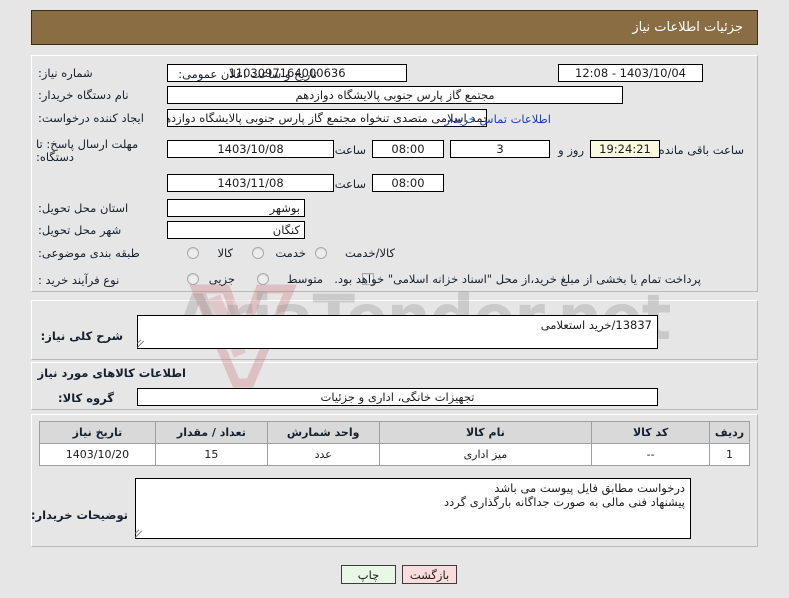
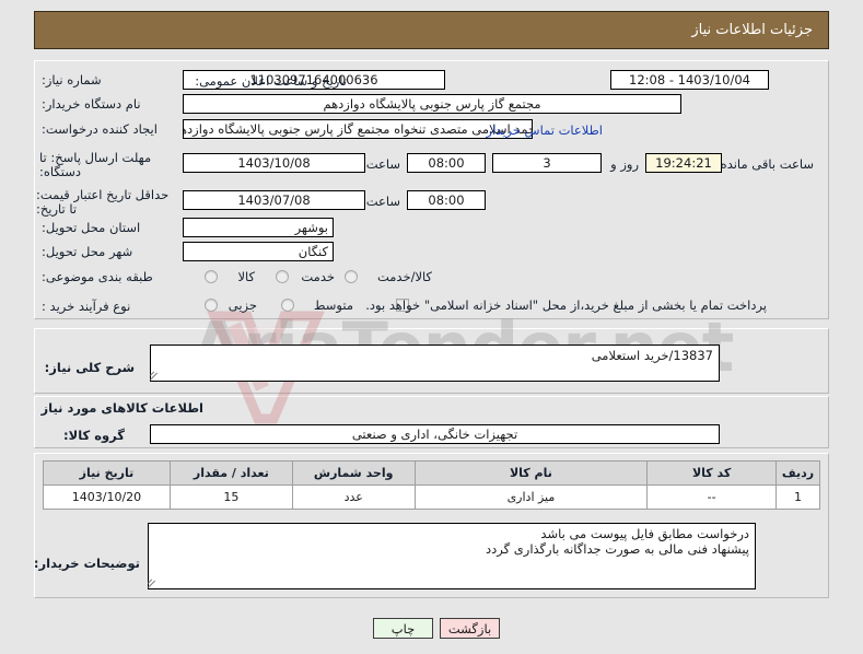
  جزئیات اطلاعات نیاز
  شماره نیاز:
  1103097164000636
  تاریخ و ساعت اعلان عمومی:
  1403/10/04 - 12:08
  نام دستگاه خریدار:
  مجتمع گاز پارس جنوبی پالایشگاه دوازدهم
  ایجاد کننده درخواست:
  حمد اسلامی متصدی تنخواه مجتمع گاز پارس جنوبی پالایشگاه دوازده
  اطلاعات تماس خریدار
  مهلت ارسال پاسخ: تا دستگاه:
  1403/10/08
  ساعت
  08:00
  3
  روز و
  19:24:21
  ساعت باقی مانده
+ حداقل تاریخ اعتبار قیمت: تا تاریخ:
- 1403/11/08
+ 1403/07/08
  ساعت
  08:00
  استان محل تحویل:
  بوشهر
  شهر محل تحویل:
  کنگان
  طبقه بندی موضوعی:
  کالا
  خدمت
  کالا/خدمت
  نوع فرآیند خرید :
  جزیی
  متوسط
  پرداخت تمام یا بخشی از مبلغ خرید،از محل "اسناد خزانه اسلامی" خواهد بود.
  شرح کلی نیاز:
  13837/خرید استعلامی
  اطلاعات کالاهای مورد نیاز
  گروه کالا:
- تجهیزات خانگی، اداری و جزئیات
+ تجهیزات خانگی، اداری و صنعتی
  ردیف	کد کالا	نام کالا	واحد شمارش	تعداد / مقدار	تاریخ نیاز
  1	--	میز اداری	عدد	15	1403/10/20
  توضیحات خریدار:
  درخواست مطابق فایل پیوست می باشد
  پیشنهاد فنی مالی به صورت جداگانه بارگذاری گردد
  چاپ
  بازگشت
